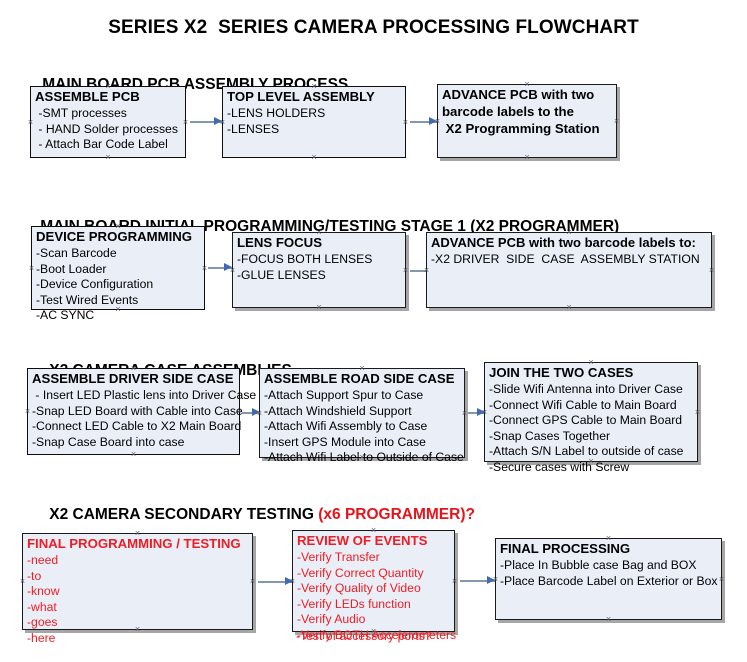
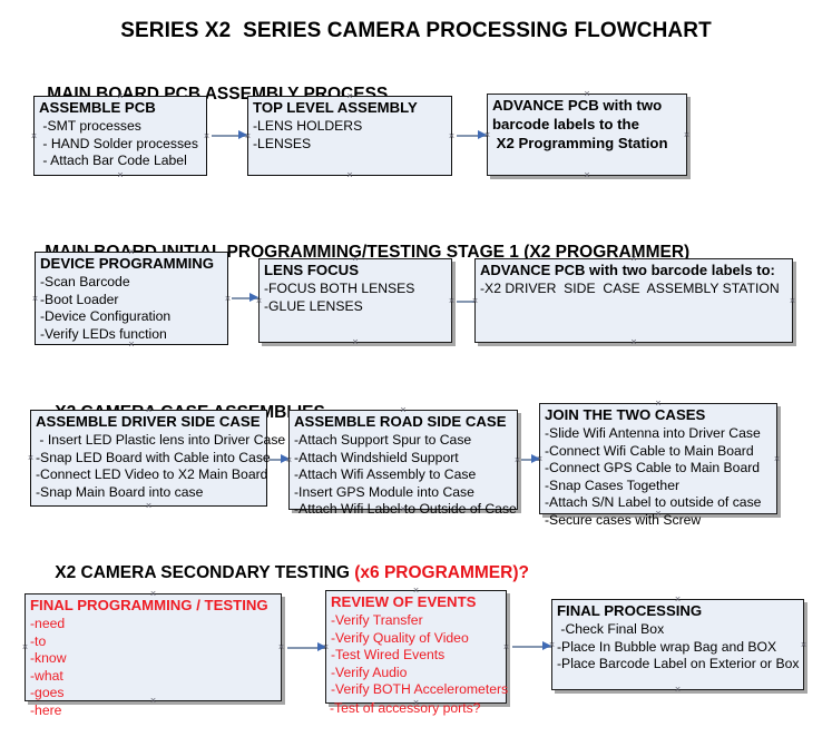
  SERIES X2 SERIES CAMERA PROCESSING FLOWCHART
  MAIN BOARD PCB ASSEMBLY PROCESS
  ASSEMBLE PCB
  -SMT processes
  - HAND Solder processes
  - Attach Bar Code Label
  TOP LEVEL ASSEMBLY
  -LENS HOLDERS
  -LENSES
  ADVANCE PCB with two
  barcode labels to the
  X2 Programming Station
  PROGRAMMING/TESTING STAGE 1 (X2 PROGRAMMER)
  DEVICE PROGRAMMING
  -Scan Barcode
  -Boot Loader
  -Device Configuration
- -Test Wired Events
+ -Verify LEDs function
- -AC SYNC
  LENS FOCUS
  -FOCUS BOTH LENSES
  -GLUE LENSES
  ADVANCE PCB with two barcode labels to:
  -X2 DRIVER SIDE CASE ASSEMBLY STATION
  ASSEMBLE DRIVER SIDE CASE
  - Insert LED Plastic lens into Driver Case
  -Snap LED Board with Cable into Cas
- -Connect LED Cable to X2 Main Board
+ -Connect LED Video to X2 Main Board
- -Snap Case Board into case
+ -Snap Main Board into case
  ASSEMBLE ROAD SIDE CASE
  -Attach Support Spur to Case
  -Attach Windshield Support
  -Attach Wifi Assembly to Case
  -Insert GPS Module into Case
  -Attach Wifi Label to Outside of Case
  JOIN THE TWO CASES
  -Slide Wifi Antenna into Driver Case
  -Connect Wifi Cable to Main Board
  -Connect GPS Cable to Main Board
  -Snap Cases Together
  -Attach S/N Label to outside of case
  -Secure cases with Screw
  X2 CAMERA SECONDARY TESTING (x6 PROGRAMMER)?
  FINAL PROGRAMMING / TESTING
  -need
  -to
  -know
  -what
  -goes
  -here
  REVIEW OF EVENTS
  -Verify Transfer
- -Verify Correct Quantity
  -Verify Quality of Video
- -Verify LEDs function
+ -Test Wired Events
  -Verify Audio
  -Verify BOTH Accelerometers
  -Test of accessory ports?
  FINAL PROCESSING
+ -Check Final Box
- -Place In Bubble case Bag and BOX
+ -Place In Bubble wrap Bag and BOX
  -Place Barcode Label on Exterior or Box
